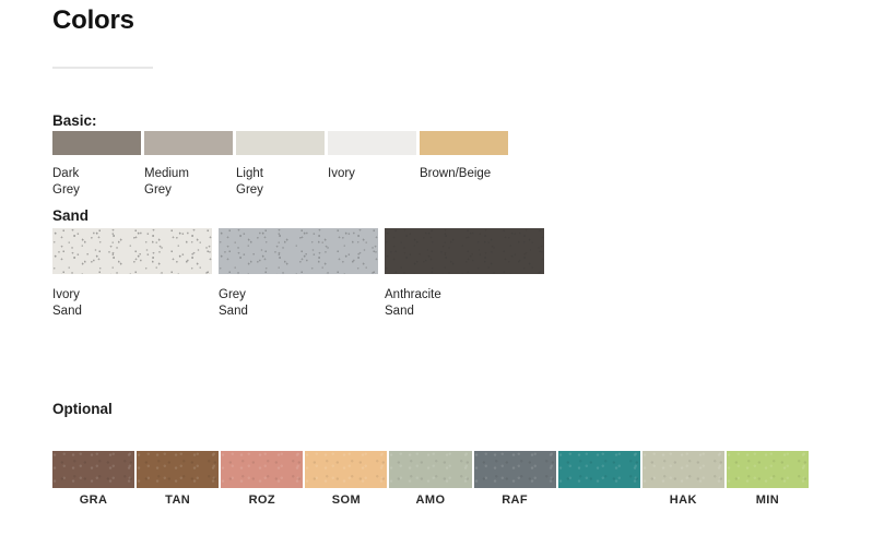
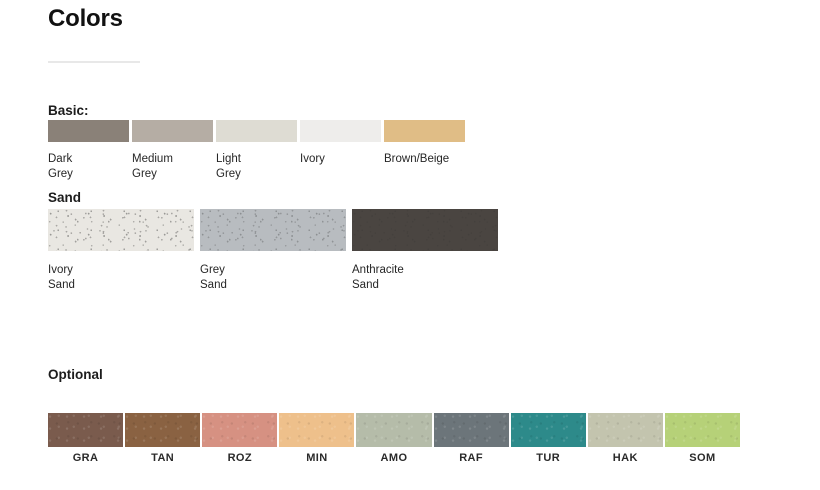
  Colors
  Basic:
  Dark
  Grey
  Medium
  Grey
  Light
  Grey
  Ivory
  Brown/Beige
  Sand
  Ivory
  Sand
  Grey
  Sand
  Anthracite
  Sand
  Optional
  GRA
  TAN
  ROZ
- SOM
+ MIN
  AMO
  RAF
+ TUR
  HAK
- MIN
+ SOM
